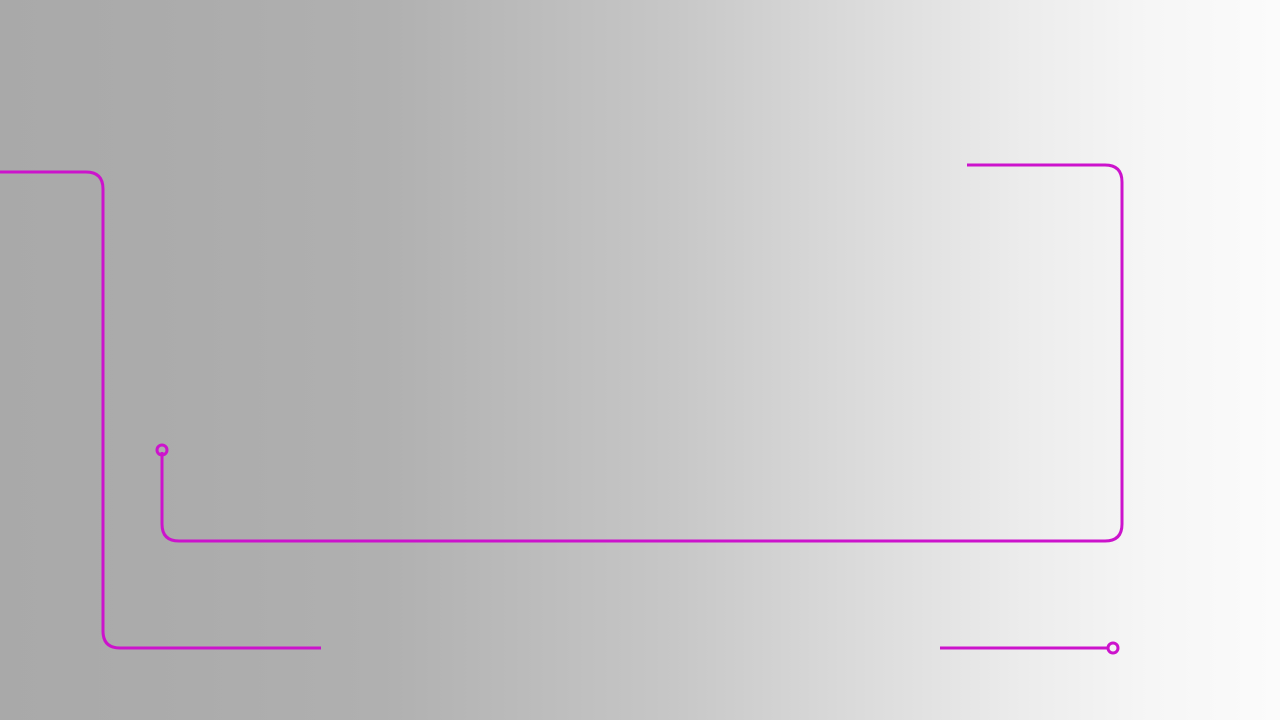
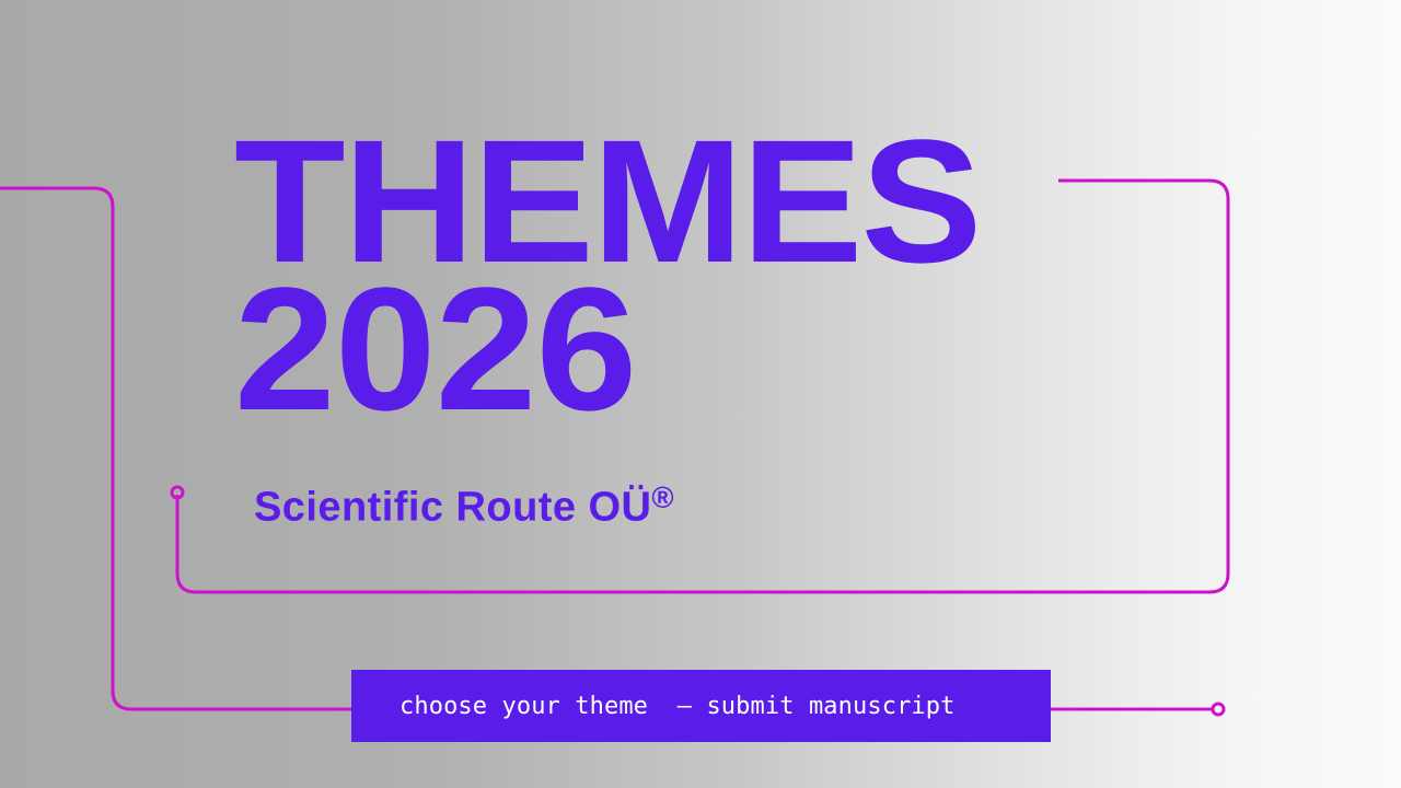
+ THEMES
+ 2026
+ Scientific Route OÜ®
+ choose your theme – submit manuscript
